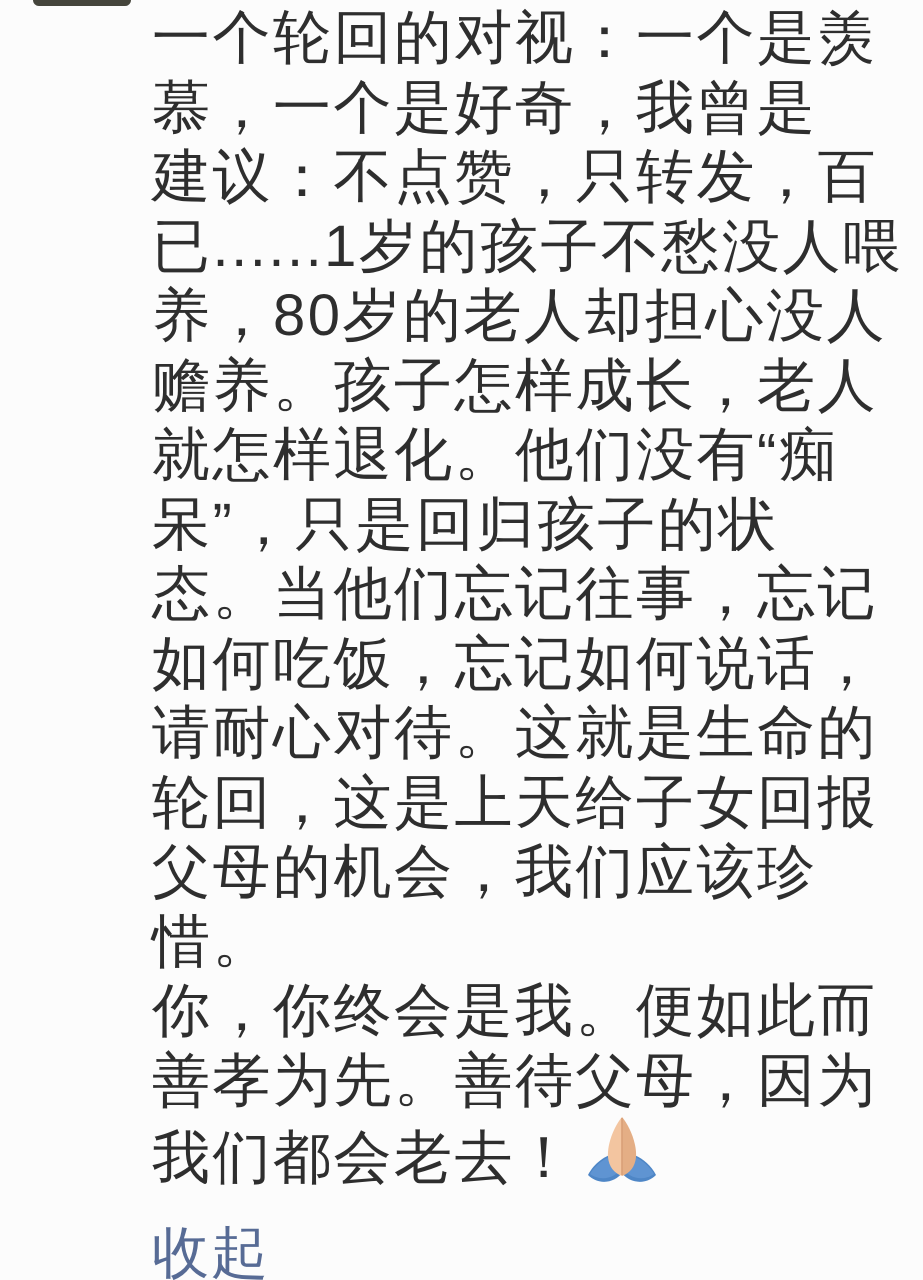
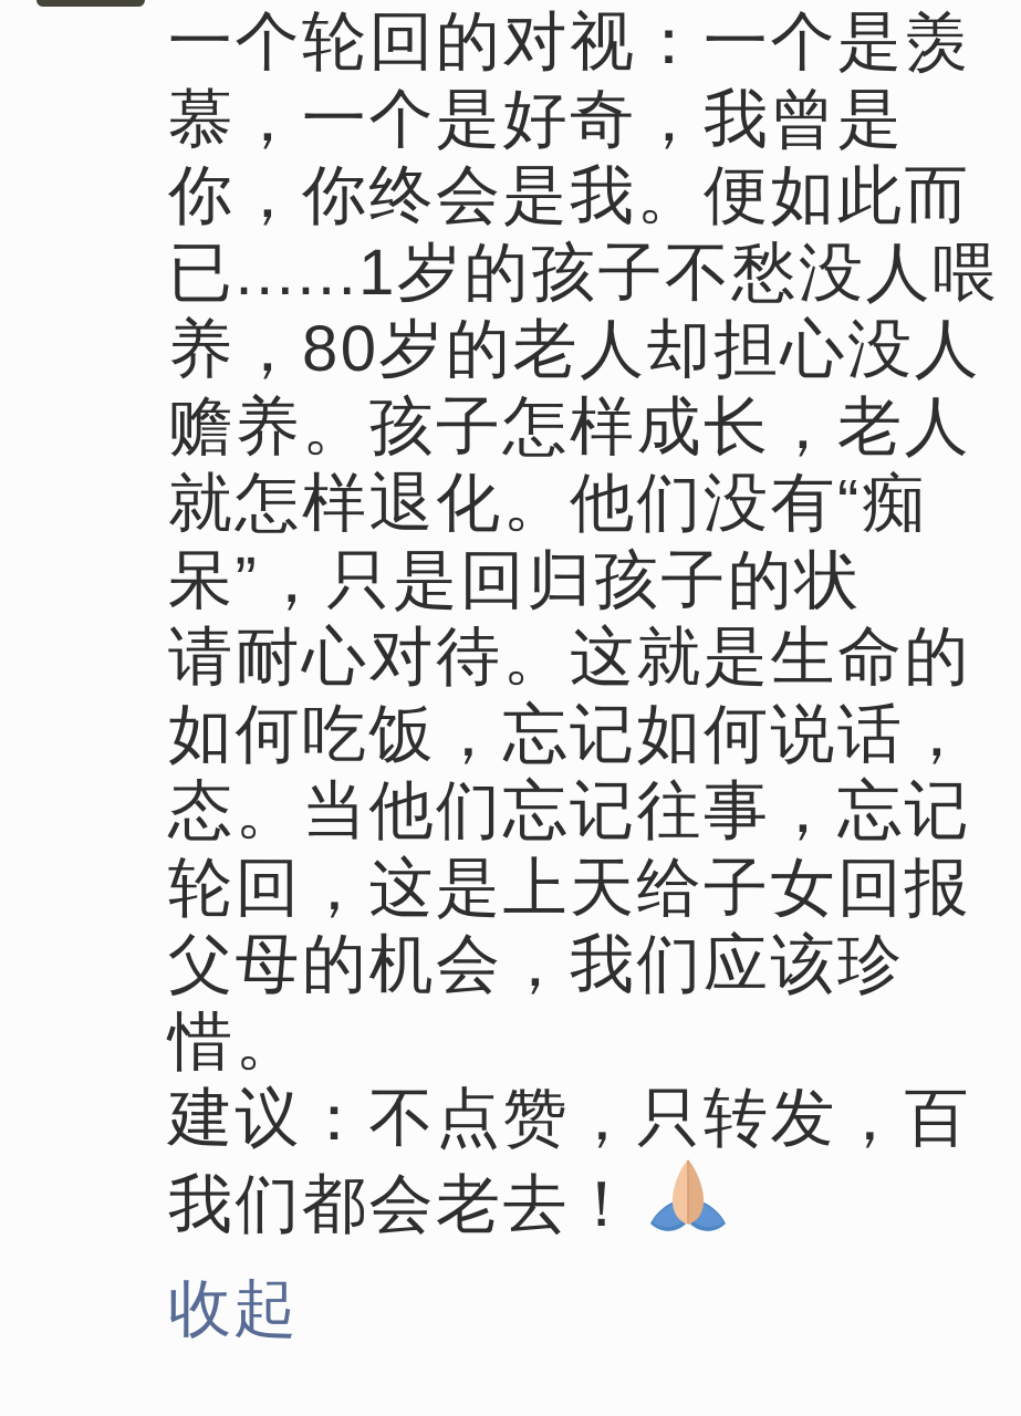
  一个轮回的对视：一个是羡
  慕，一个是好奇，我曾是
- 建议：不点赞，只转发，百
+ 你，你终会是我。便如此而
  已......1岁的孩子不愁没人喂
  养，80岁的老人却担心没人
  赡养。孩子怎样成长，老人
  就怎样退化。他们没有“痴
  呆”，只是回归孩子的状
- 态。当他们忘记往事，忘记
+ 请耐心对待。这就是生命的
  如何吃饭，忘记如何说话，
- 请耐心对待。这就是生命的
+ 态。当他们忘记往事，忘记
  轮回，这是上天给子女回报
  父母的机会，我们应该珍
  惜。
- 你，你终会是我。便如此而
+ 建议：不点赞，只转发，百
- 善孝为先。善待父母，因为
  我们都会老去！
  收起
